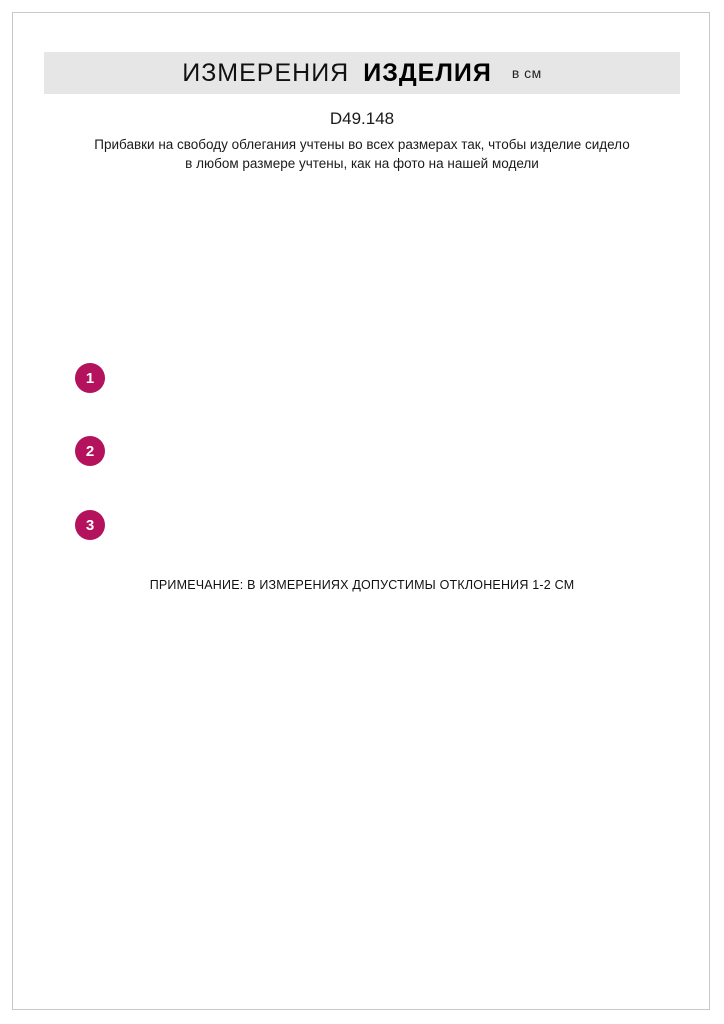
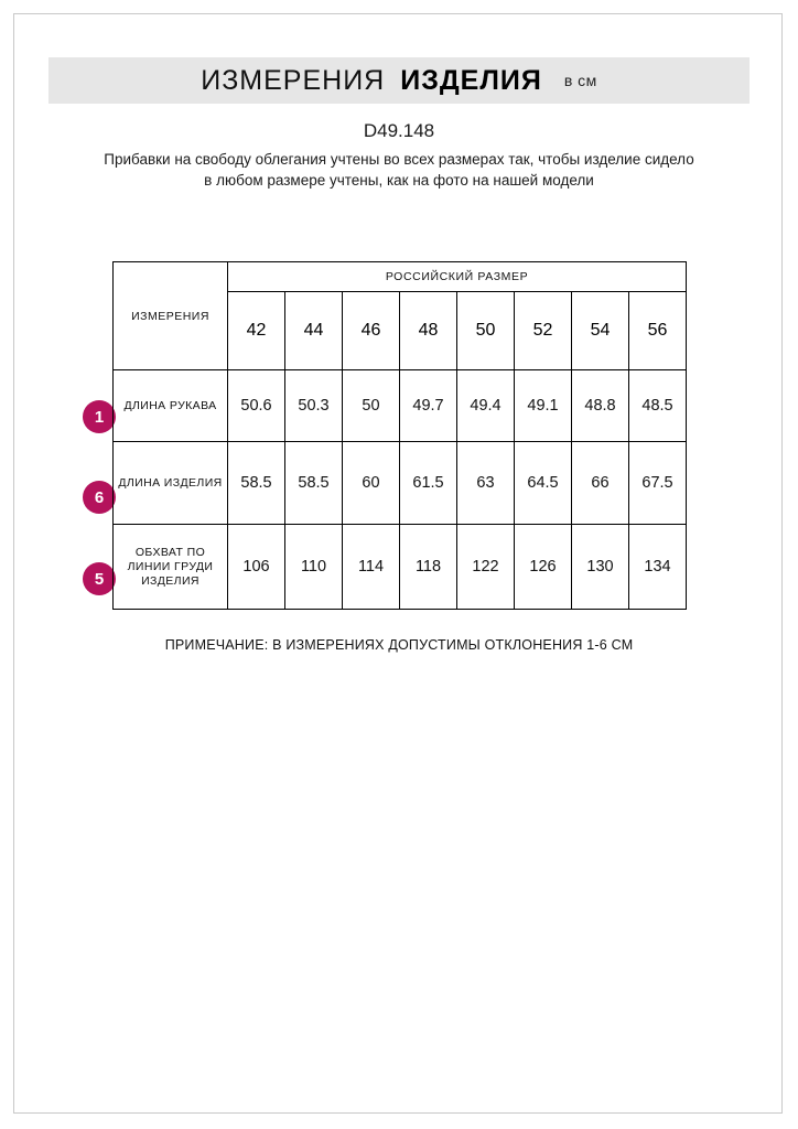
  ИЗМЕРЕНИЯ
  ИЗДЕЛИЯ
  в см
  D49.148
  Прибавки на свободу облегания учтены во всех размерах так, чтобы изделие сидело в любом размере учтены, как на фото на нашей модели
  1
- 2
+ 6
- 3
+ 5
+ ИЗМЕРЕНИЯ	РОССИЙСКИЙ РАЗМЕР
+ 42	44	46	48	50	52	54	56
+ ДЛИНА РУКАВА	50.6	50.3	50	49.7	49.4	49.1	48.8	48.5
+ ДЛИНА ИЗДЕЛИЯ	58.5	58.5	60	61.5	63	64.5	66	67.5
+ ОБХВАТ ПО ЛИНИИ ГРУДИ ИЗДЕЛИЯ	106	110	114	118	122	126	130	134
- ПРИМЕЧАНИЕ: В ИЗМЕРЕНИЯХ ДОПУСТИМЫ ОТКЛОНЕНИЯ 1-2 СМ
+ ПРИМЕЧАНИЕ: В ИЗМЕРЕНИЯХ ДОПУСТИМЫ ОТКЛОНЕНИЯ 1-6 СМ
